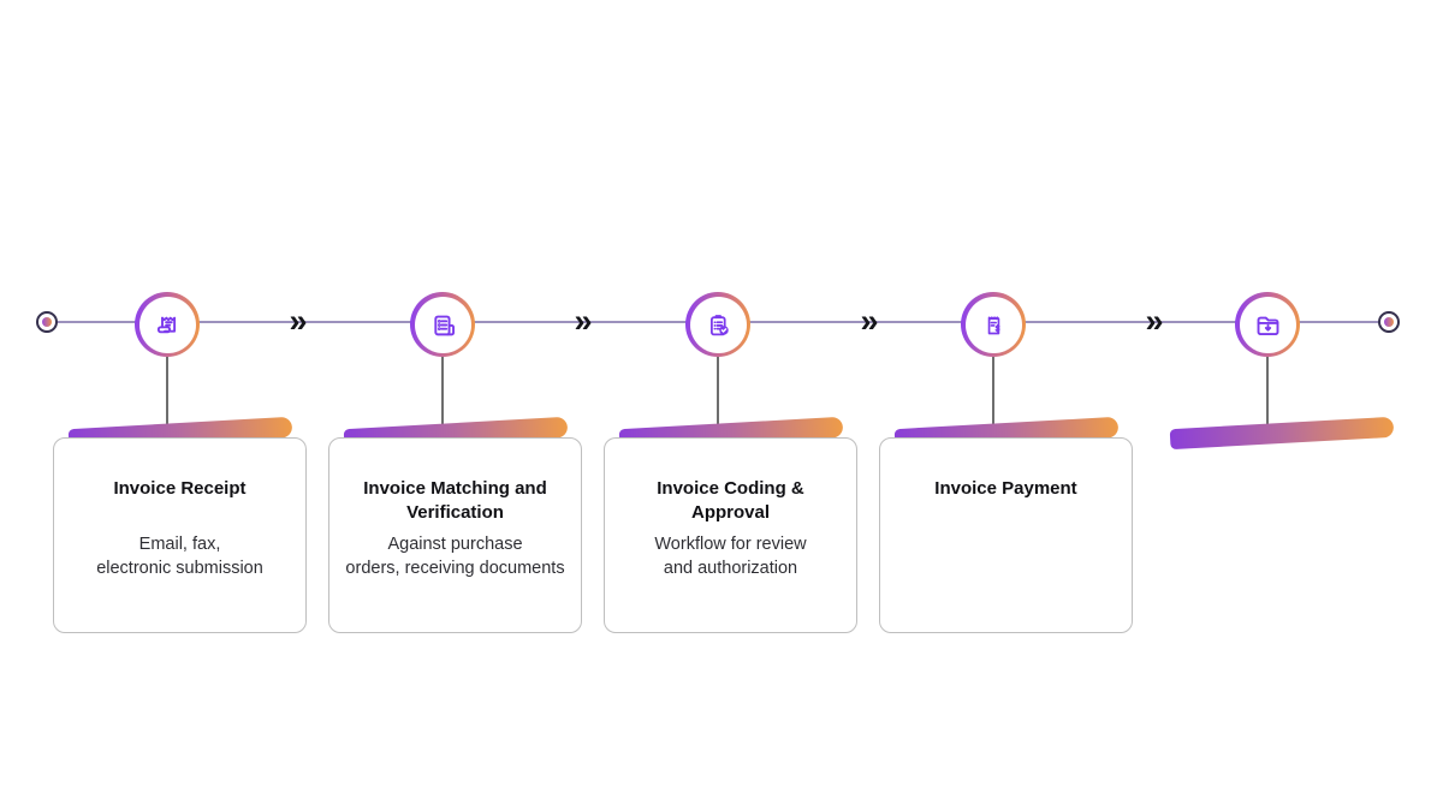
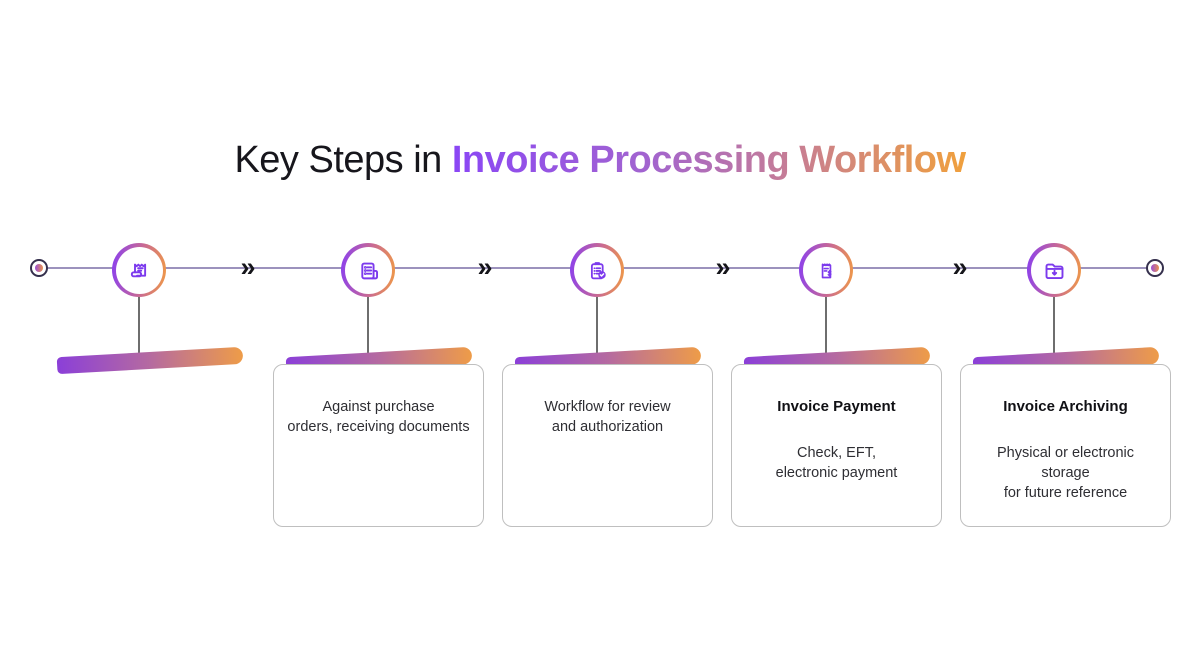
+ Key Steps in Invoice Processing Workflow
  »
  »
  »
  »
- Invoice Receipt
- Email, fax,
- electronic submission
- Invoice Matching and
- Verification
  Against purchase
  orders, receiving documents
- Invoice Coding &
- Approval
  Workflow for review
  and authorization
  Invoice Payment
+ Check, EFT,
+ electronic payment
+ Invoice Archiving
+ Physical or electronic
+ storage
+ for future reference
